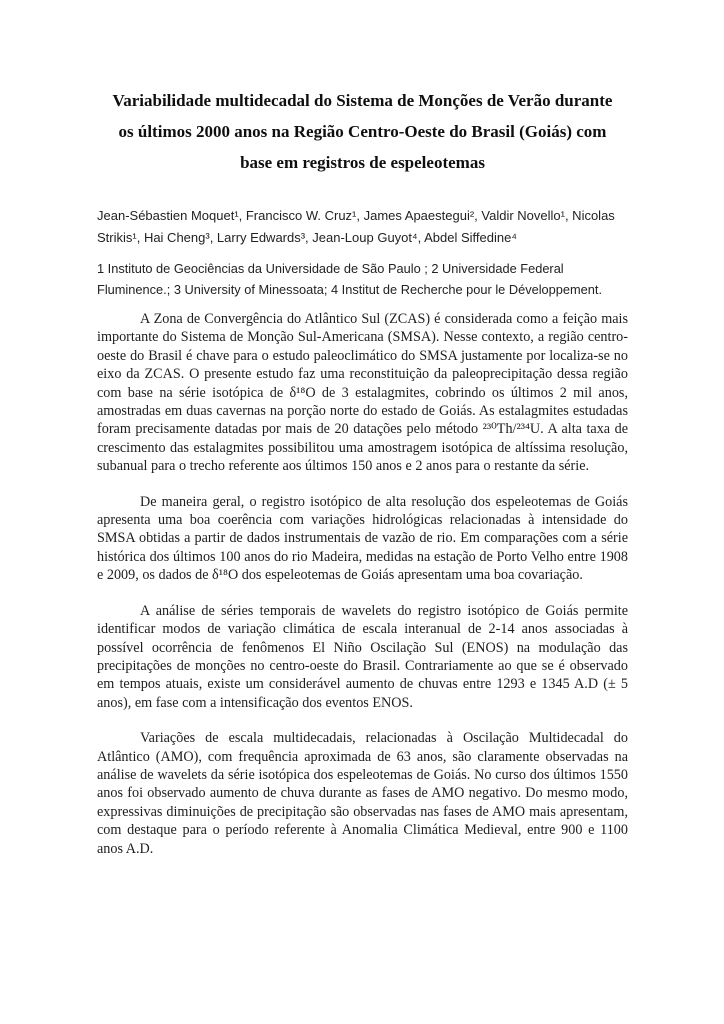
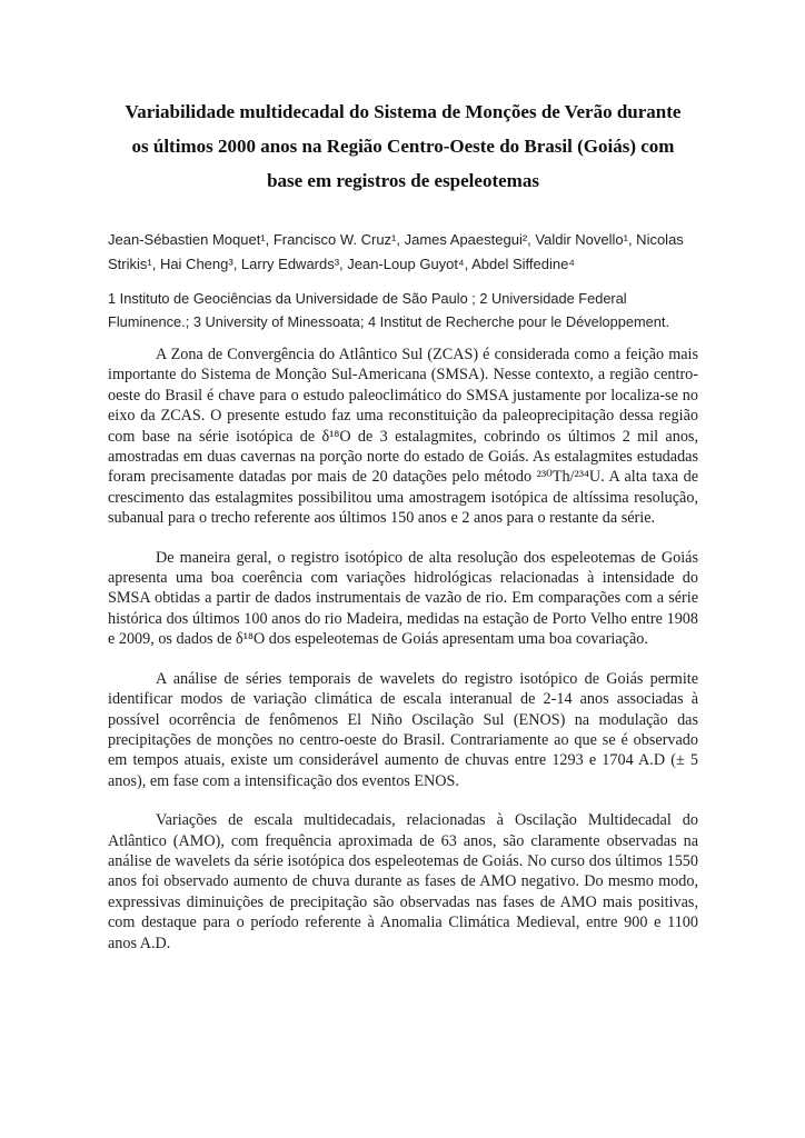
  Variabilidade multidecadal do Sistema de Monções de Verão durante
  os últimos 2000 anos na Região Centro-Oeste do Brasil (Goiás) com
  base em registros de espeleotemas
  Jean-Sébastien Moquet¹, Francisco W. Cruz¹, James Apaestegui², Valdir Novello¹, Nicolas Strikis¹, Hai Cheng³, Larry Edwards³, Jean-Loup Guyot⁴, Abdel Siffedine⁴
  1 Instituto de Geociências da Universidade de São Paulo ; 2 Universidade Federal Fluminence.; 3 University of Minessoata; 4 Institut de Recherche pour le Développement.
  A Zona de Convergência do Atlântico Sul (ZCAS) é considerada como a feição mais importante do Sistema de Monção Sul-Americana (SMSA). Nesse contexto, a região centro-oeste do Brasil é chave para o estudo paleoclimático do SMSA justamente por localiza-se no eixo da ZCAS. O presente estudo faz uma reconstituição da paleoprecipitação dessa região com base na série isotópica de δ¹⁸O de 3 estalagmites, cobrindo os últimos 2 mil anos, amostradas em duas cavernas na porção norte do estado de Goiás. As estalagmites estudadas foram precisamente datadas por mais de 20 datações pelo método ²³⁰Th/²³⁴U. A alta taxa de crescimento das estalagmites possibilitou uma amostragem isotópica de altíssima resolução, subanual para o trecho referente aos últimos 150 anos e 2 anos para o restante da série.
  De maneira geral, o registro isotópico de alta resolução dos espeleotemas de Goiás apresenta uma boa coerência com variações hidrológicas relacionadas à intensidade do SMSA obtidas a partir de dados instrumentais de vazão de rio. Em comparações com a série histórica dos últimos 100 anos do rio Madeira, medidas na estação de Porto Velho entre 1908 e 2009, os dados de δ¹⁸O dos espeleotemas de Goiás apresentam uma boa covariação.
- A análise de séries temporais de wavelets do registro isotópico de Goiás permite identificar modos de variação climática de escala interanual de 2-14 anos associadas à possível ocorrência de fenômenos El Niño Oscilação Sul (ENOS) na modulação das precipitações de monções no centro-oeste do Brasil. Contrariamente ao que se é observado em tempos atuais, existe um considerável aumento de chuvas entre 1293 e 1345 A.D (± 5 anos), em fase com a intensificação dos eventos ENOS.
+ A análise de séries temporais de wavelets do registro isotópico de Goiás permite identificar modos de variação climática de escala interanual de 2-14 anos associadas à possível ocorrência de fenômenos El Niño Oscilação Sul (ENOS) na modulação das precipitações de monções no centro-oeste do Brasil. Contrariamente ao que se é observado em tempos atuais, existe um considerável aumento de chuvas entre 1293 e 1704 A.D (± 5 anos), em fase com a intensificação dos eventos ENOS.
- Variações de escala multidecadais, relacionadas à Oscilação Multidecadal do Atlântico (AMO), com frequência aproximada de 63 anos, são claramente observadas na análise de wavelets da série isotópica dos espeleotemas de Goiás. No curso dos últimos 1550 anos foi observado aumento de chuva durante as fases de AMO negativo. Do mesmo modo, expressivas diminuições de precipitação são observadas nas fases de AMO mais apresentam, com destaque para o período referente à Anomalia Climática Medieval, entre 900 e 1100 anos A.D.
+ Variações de escala multidecadais, relacionadas à Oscilação Multidecadal do Atlântico (AMO), com frequência aproximada de 63 anos, são claramente observadas na análise de wavelets da série isotópica dos espeleotemas de Goiás. No curso dos últimos 1550 anos foi observado aumento de chuva durante as fases de AMO negativo. Do mesmo modo, expressivas diminuições de precipitação são observadas nas fases de AMO mais positivas, com destaque para o período referente à Anomalia Climática Medieval, entre 900 e 1100 anos A.D.
